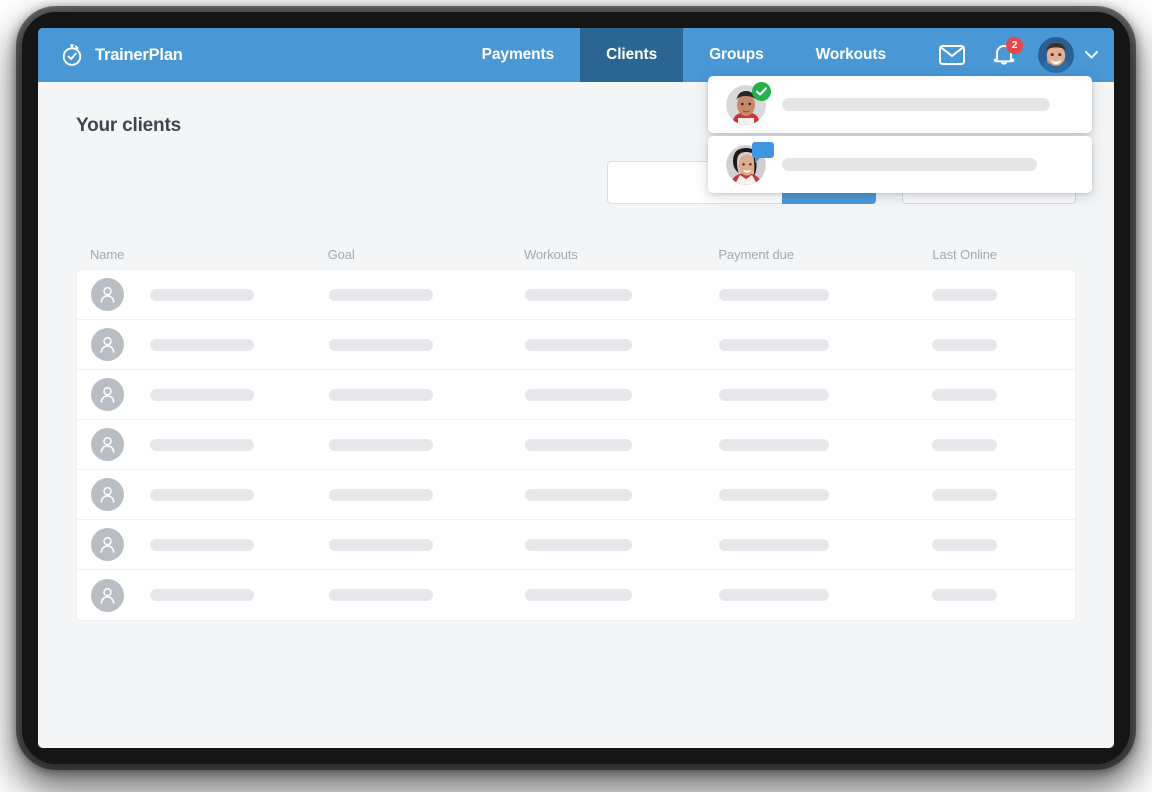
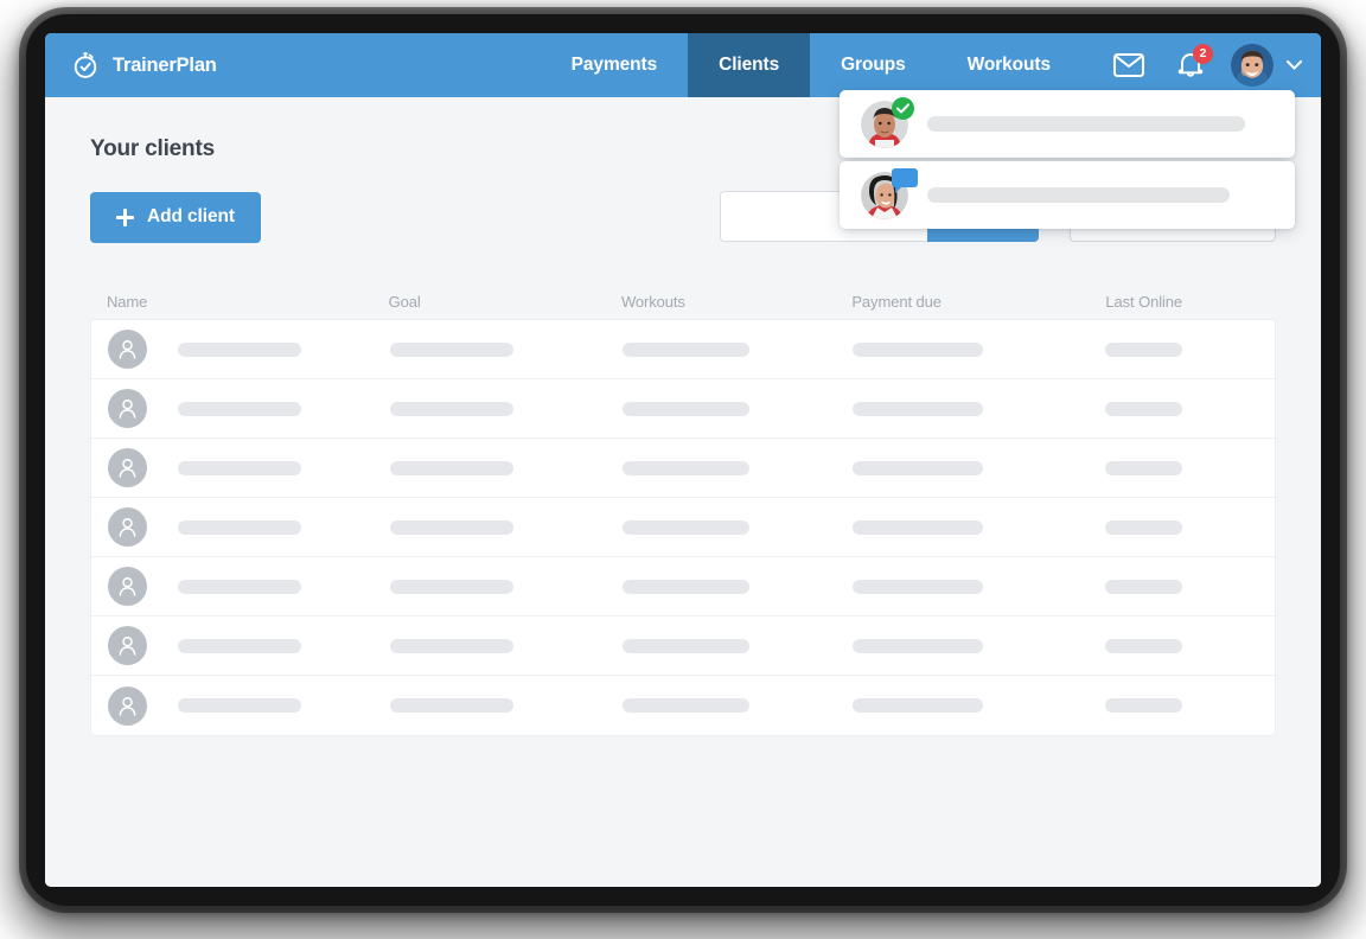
  TrainerPlan
  Payments
  Clients
  Groups
  Workouts
  2
  Your clients
+ Add client
  Name
  Goal
  Workouts
  Payment due
  Last Online
